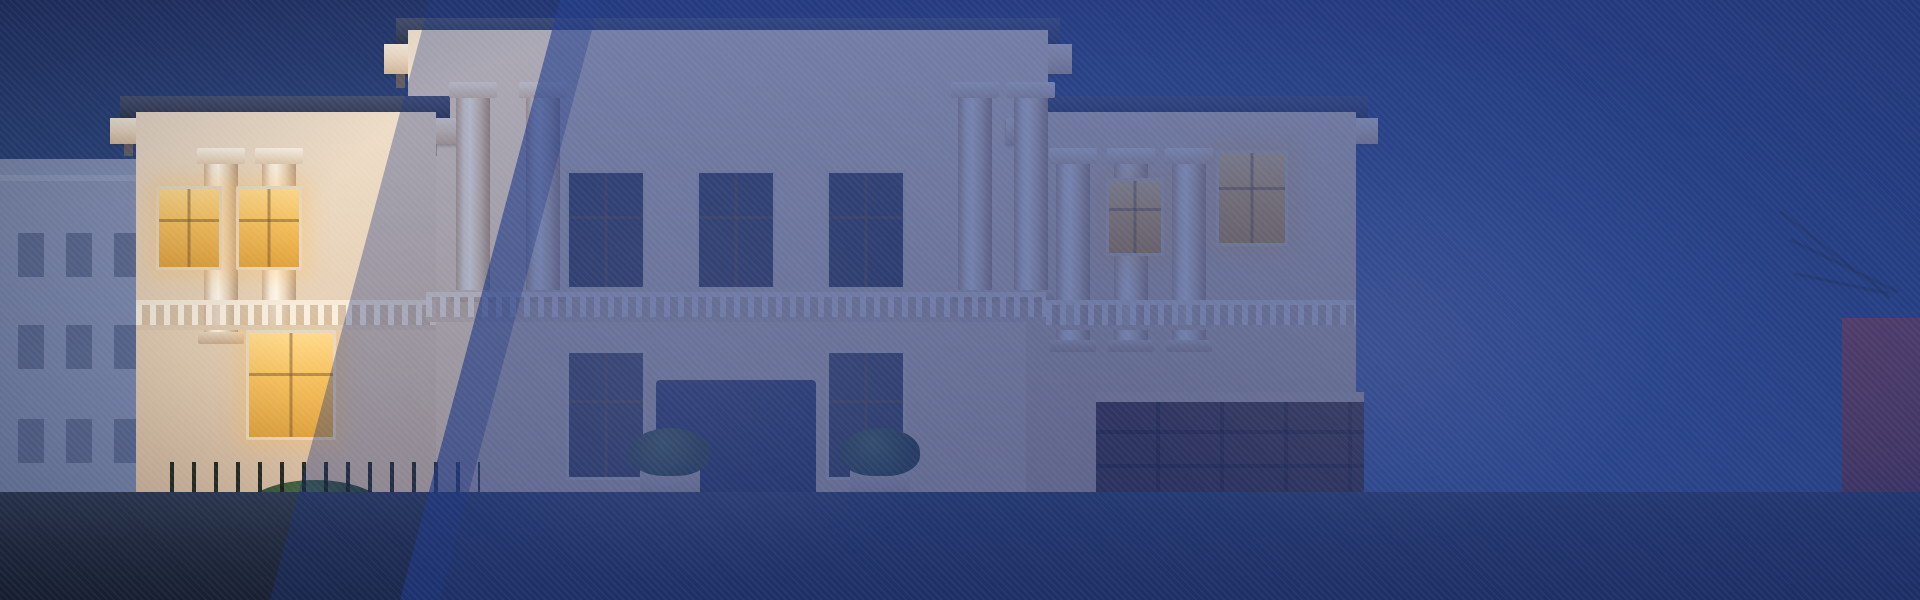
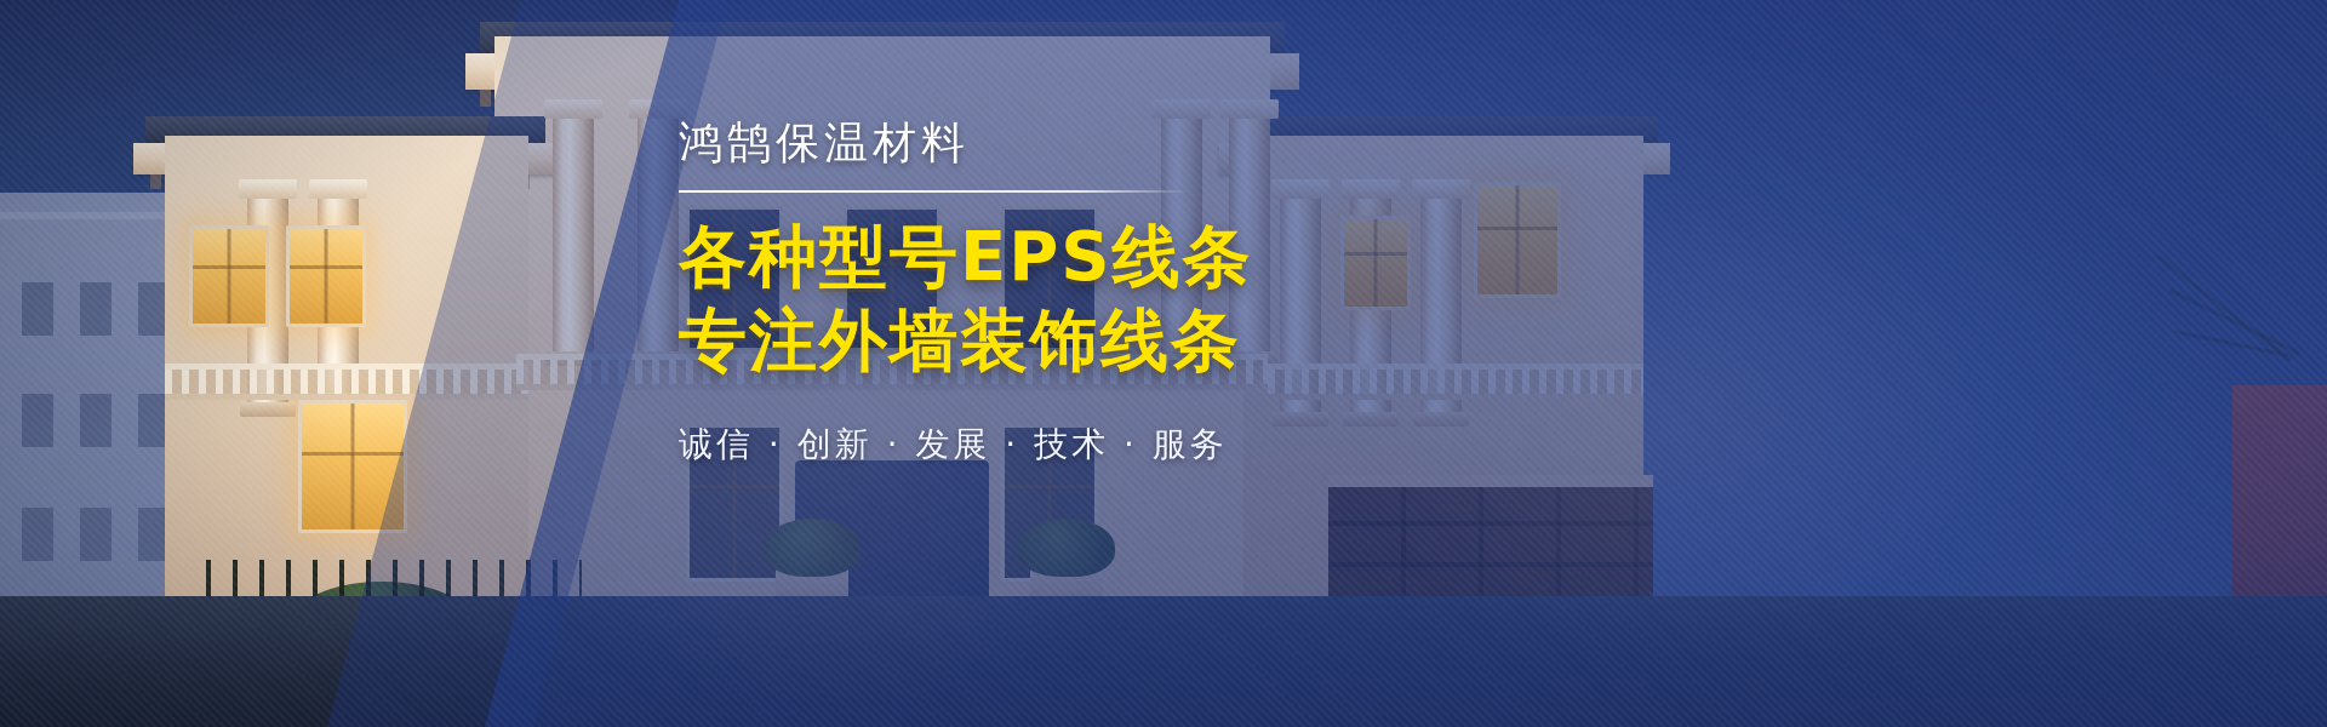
+ 鸿鹄保温材料
+ 各种型号EPS线条
+ 专注外墙装饰线条
+ 诚信 · 创新 · 发展 · 技术 · 服务
